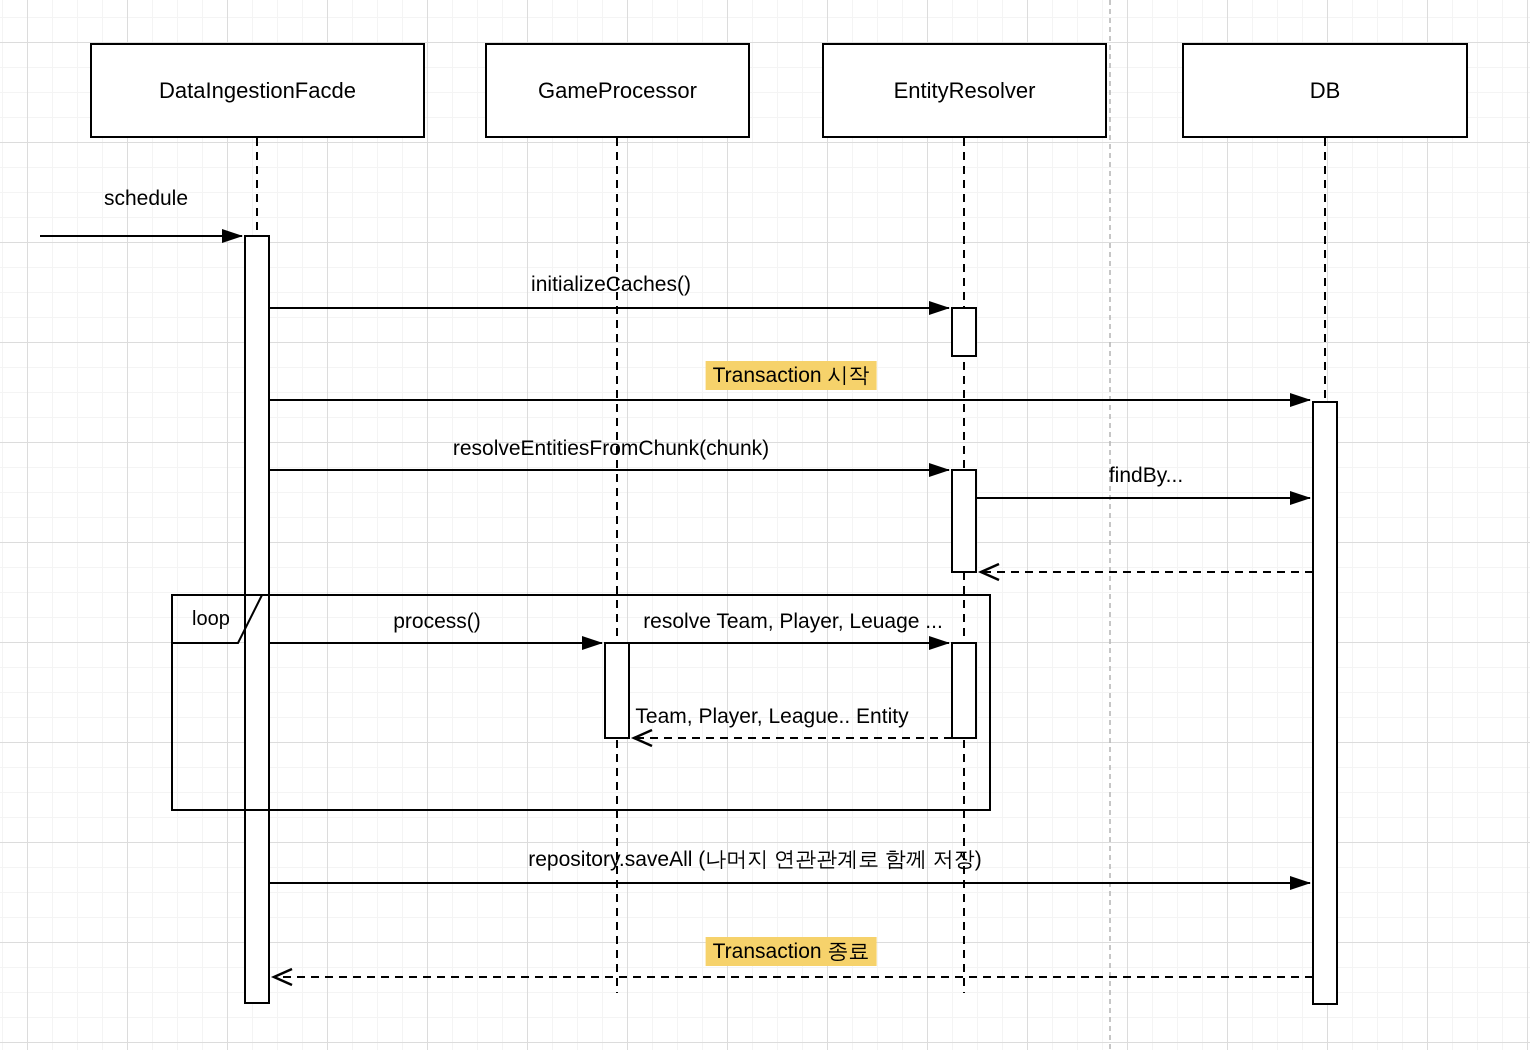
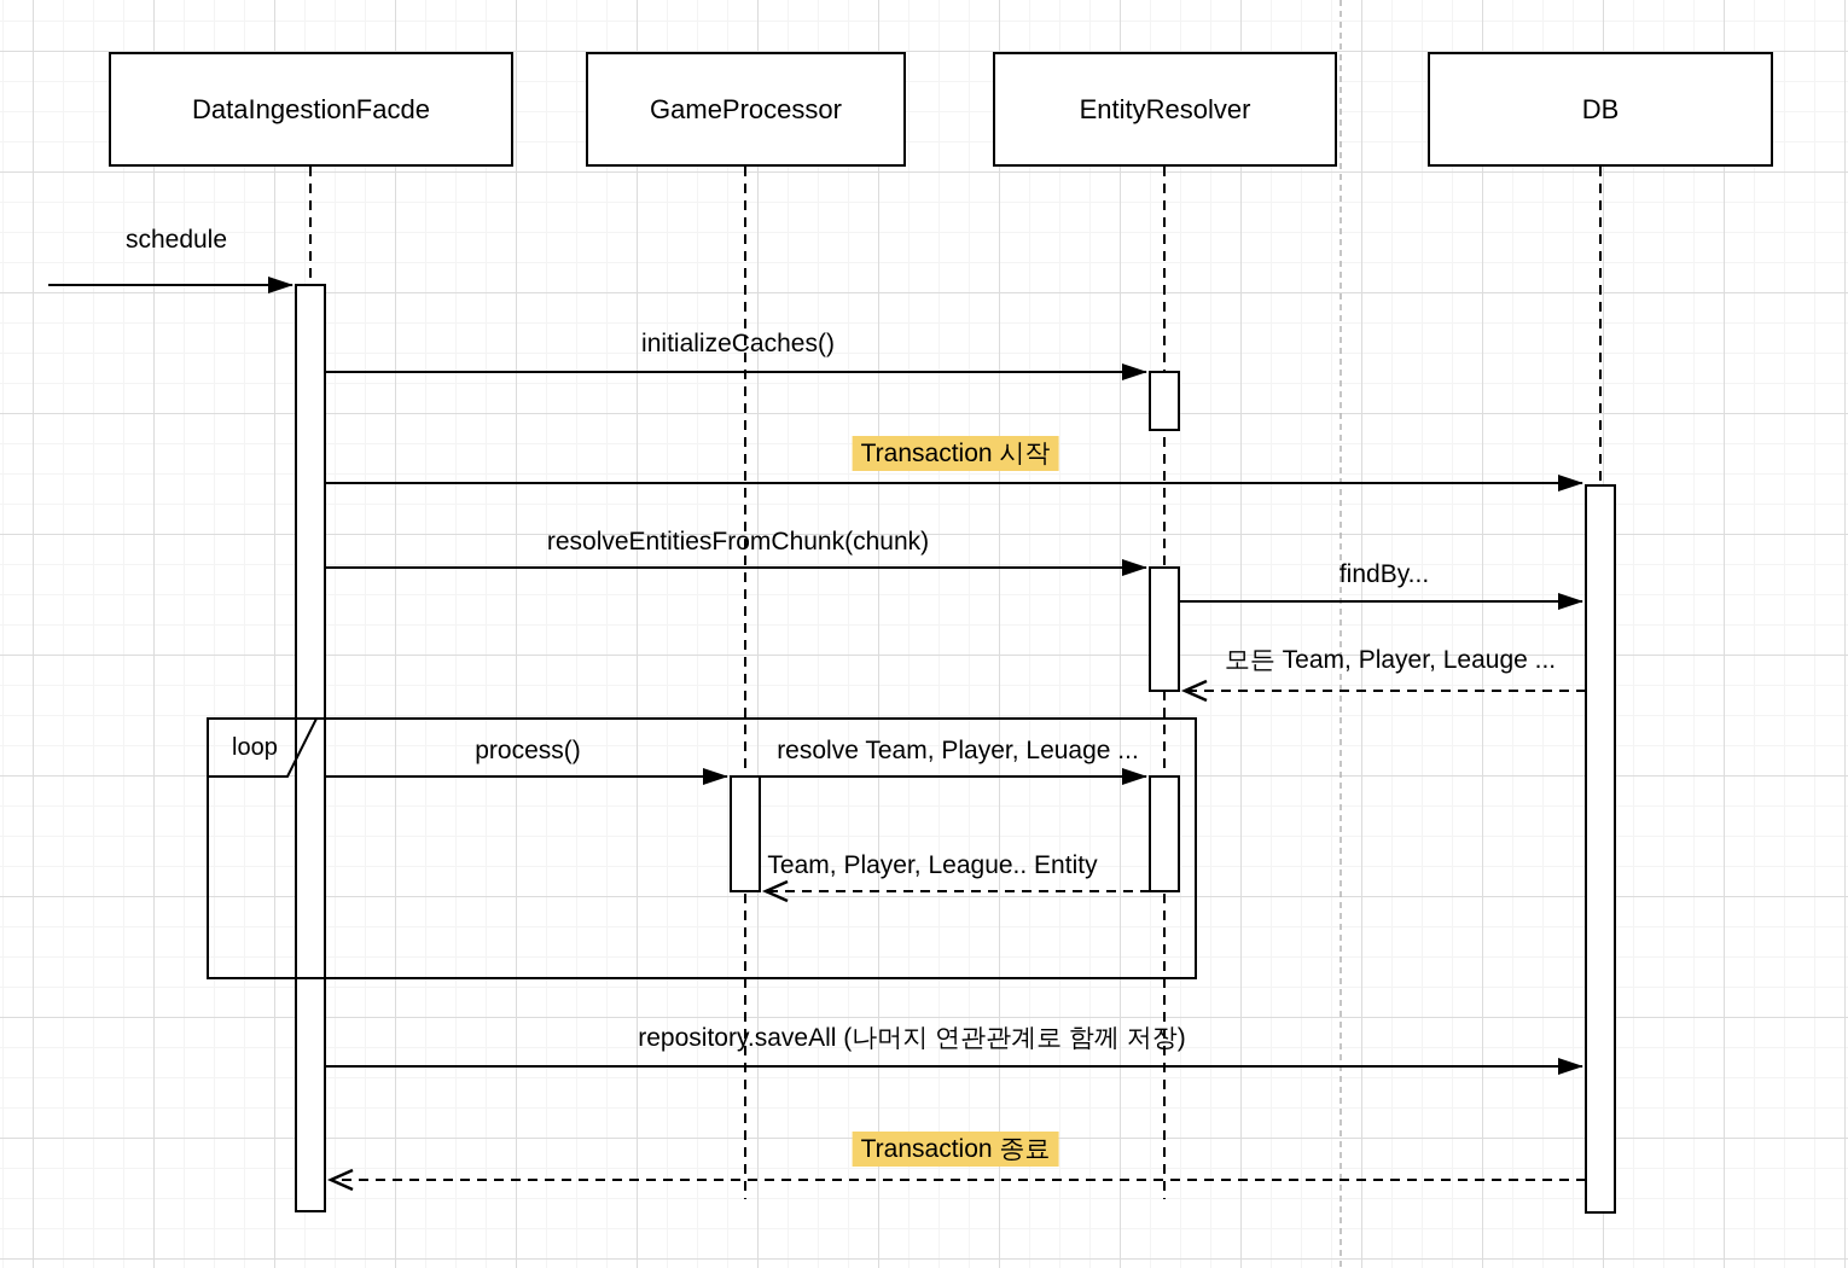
  DataIngestionFacde
  GameProcessor
  EntityResolver
  DB
  loop
  schedule
  initializeCaches()
  Transaction 시작
  resolveEntitiesFromChunk(chunk)
  findBy...
+ 모든 Team, Player, Leauge ...
  process()
  resolve Team, Player, Leuage ...
  Team, Player, League.. Entity
  repository.saveAll (나머지 연관관계로 함께 저장)
  Transaction 종료
